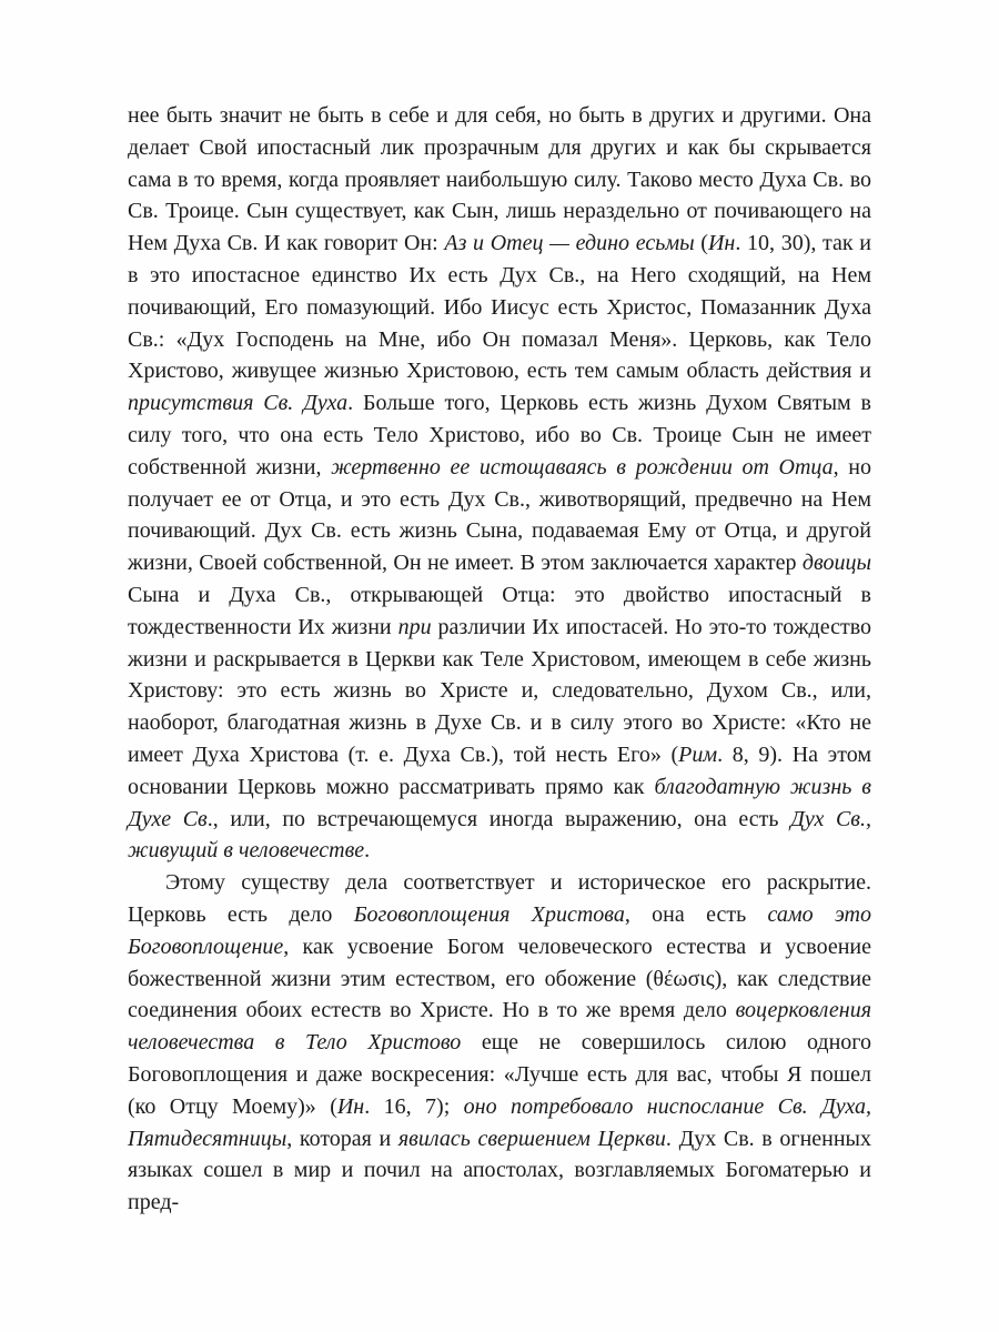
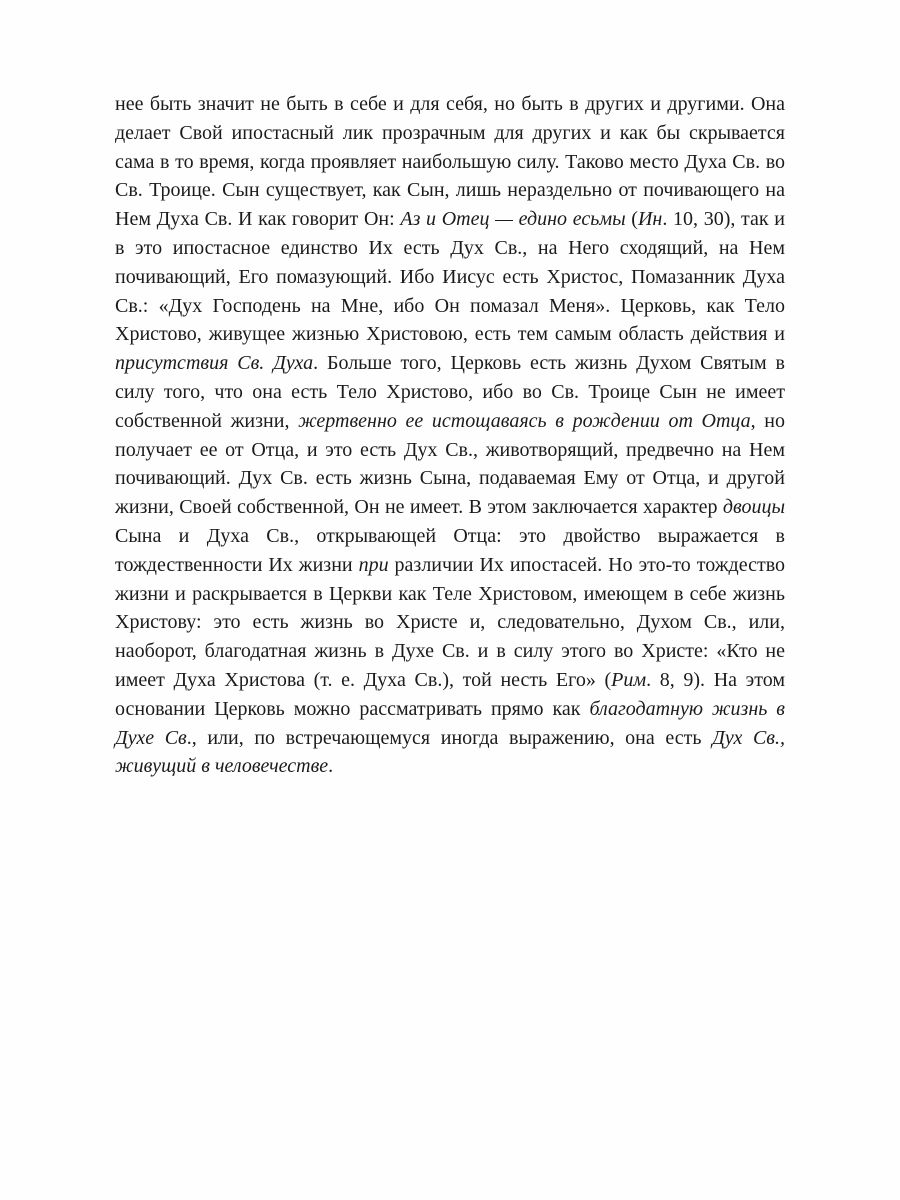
- нее быть значит не быть в себе и для себя, но быть в других и другими. Она делает Свой ипостасный лик прозрачным для других и как бы скрывается сама в то время, когда проявляет наибольшую силу. Таково место Духа Св. во Св. Троице. Сын существует, как Сын, лишь нераздельно от почивающего на Нем Духа Св. И как говорит Он: Аз и Отец — едино есьмы (Ин. 10, 30), так и в это ипостасное единство Их есть Дух Св., на Него сходящий, на Нем почивающий, Его помазующий. Ибо Иисус есть Христос, Помазанник Духа Св.: «Дух Господень на Мне, ибо Он помазал Меня». Церковь, как Тело Христово, живущее жизнью Христовою, есть тем самым область действия и присутствия Св. Духа. Больше того, Церковь есть жизнь Духом Святым в силу того, что она есть Тело Христово, ибо во Св. Троице Сын не имеет собственной жизни, жертвенно ее истощаваясь в рождении от Отца, но получает ее от Отца, и это есть Дух Св., животворящий, предвечно на Нем почивающий. Дух Св. есть жизнь Сына, подаваемая Ему от Отца, и другой жизни, Своей собственной, Он не имеет. В этом заключается характер двоицы Сына и Духа Св., открывающей Отца: это двойство ипостасный в тождественности Их жизни при различии Их ипостасей. Но это-то тождество жизни и раскрывается в Церкви как Теле Христовом, имеющем в себе жизнь Христову: это есть жизнь во Христе и, следовательно, Духом Св., или, наоборот, благодатная жизнь в Духе Св. и в силу этого во Христе: «Кто не имеет Духа Христова (т. е. Духа Св.), той несть Его» (Рим. 8, 9). На этом основании Церковь можно рассматривать прямо как благодатную жизнь в Духе Св., или, по встречающемуся иногда выражению, она есть Дух Св., живущий в человечестве.
+ нее быть значит не быть в себе и для себя, но быть в других и другими. Она делает Свой ипостасный лик прозрачным для других и как бы скрывается сама в то время, когда проявляет наибольшую силу. Таково место Духа Св. во Св. Троице. Сын существует, как Сын, лишь нераздельно от почивающего на Нем Духа Св. И как говорит Он: Аз и Отец — едино есьмы (Ин. 10, 30), так и в это ипостасное единство Их есть Дух Св., на Него сходящий, на Нем почивающий, Его помазующий. Ибо Иисус есть Христос, Помазанник Духа Св.: «Дух Господень на Мне, ибо Он помазал Меня». Церковь, как Тело Христово, живущее жизнью Христовою, есть тем самым область действия и присутствия Св. Духа. Больше того, Церковь есть жизнь Духом Святым в силу того, что она есть Тело Христово, ибо во Св. Троице Сын не имеет собственной жизни, жертвенно ее истощаваясь в рождении от Отца, но получает ее от Отца, и это есть Дух Св., животворящий, предвечно на Нем почивающий. Дух Св. есть жизнь Сына, подаваемая Ему от Отца, и другой жизни, Своей собственной, Он не имеет. В этом заключается характер двоицы Сына и Духа Св., открывающей Отца: это двойство выражается в тождественности Их жизни при различии Их ипостасей. Но это-то тождество жизни и раскрывается в Церкви как Теле Христовом, имеющем в себе жизнь Христову: это есть жизнь во Христе и, следовательно, Духом Св., или, наоборот, благодатная жизнь в Духе Св. и в силу этого во Христе: «Кто не имеет Духа Христова (т. е. Духа Св.), той несть Его» (Рим. 8, 9). На этом основании Церковь можно рассматривать прямо как благодатную жизнь в Духе Св., или, по встречающемуся иногда выражению, она есть Дух Св., живущий в человечестве.
- Этому существу дела соответствует и историческое его раскрытие. Церковь есть дело Боговоплощения Христова, она есть само это Боговоплощение, как усвоение Богом человеческого естества и усвоение божественной жизни этим естеством, его обожение (θέωσις), как следствие соединения обоих естеств во Христе. Но в то же время дело воцерковления человечества в Тело Христово еще не совершилось силою одного Боговоплощения и даже воскресения: «Лучше есть для вас, чтобы Я пошел (ко Отцу Моему)» (Ин. 16, 7); оно потребовало ниспослание Св. Духа, Пятидесятницы, которая и явилась свершением Церкви. Дух Св. в огненных языках сошел в мир и почил на апостолах, возглавляемых Богоматерью и пред-
